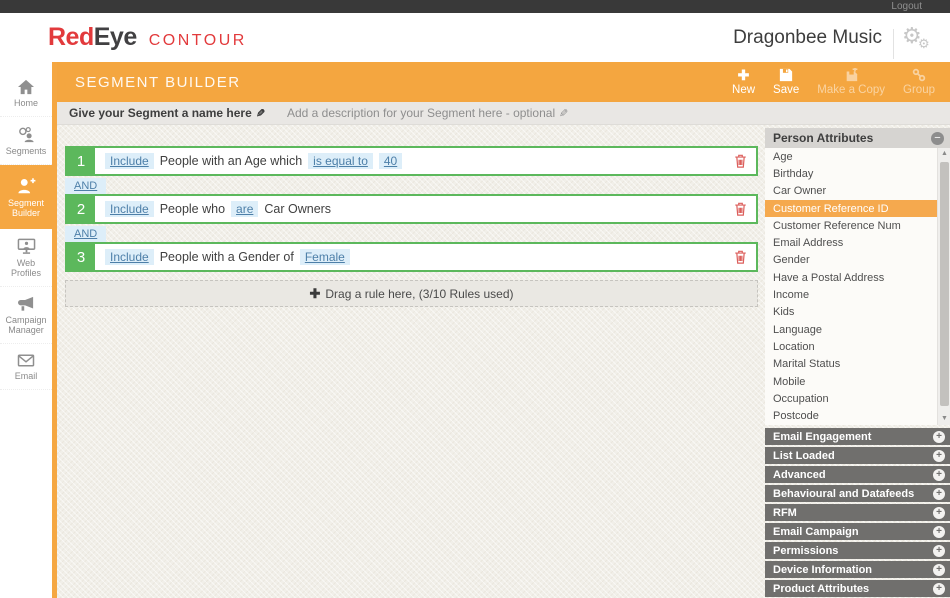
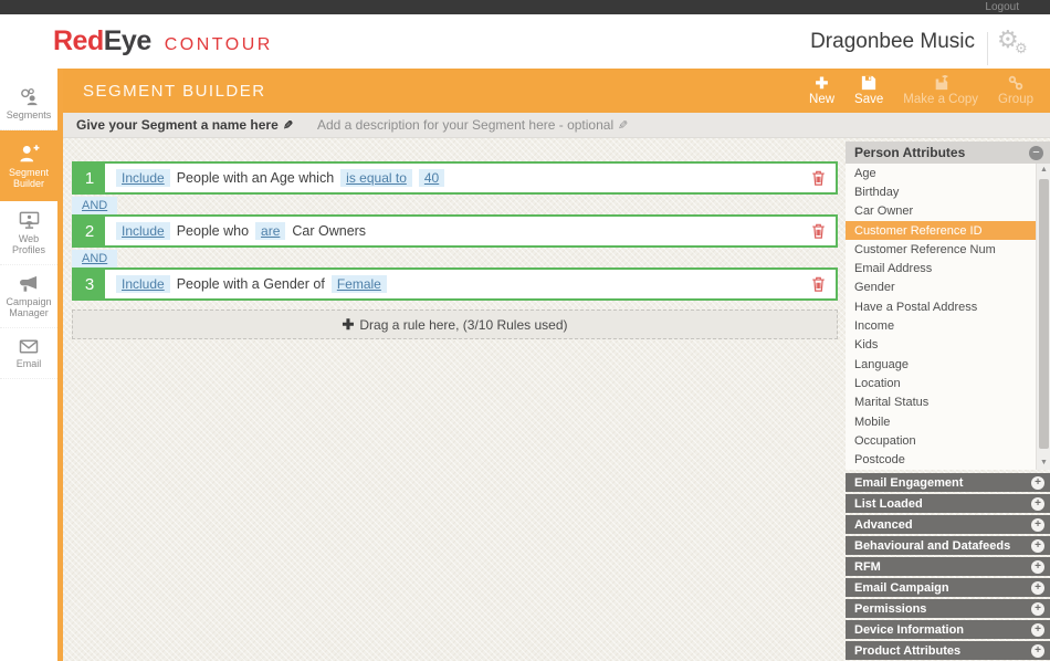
  Logout
  Red
  Eye
  CONTOUR
  Dragonbee Music
  ⚙
  ⚙
- Home
  Segments
  Segment Builder
  Web Profiles
  Campaign Manager
  Email
  SEGMENT BUILDER
  ✚
  New
  Save
  Make a Copy
  Group
  1
  Include
  People with an Age which
  is equal to
  40
  AND
  2
  Include
  People who
  are
  Car Owners
  AND
  3
  Include
  People with a Gender of
  Female
  ✚
  Drag a rule here, (3/10 Rules used)
  Person Attributes
  −
  Age
  Birthday
  Car Owner
  Customer Reference ID
  Customer Reference Num
  Email Address
  Gender
  Have a Postal Address
  Income
  Kids
  Language
  Location
  Marital Status
  Mobile
  Occupation
  Postcode
  Email Engagement
  +
  List Loaded
  +
  Advanced
  +
  Behavioural and Datafeeds
  +
  RFM
  +
  Email Campaign
  +
  Permissions
  +
  Device Information
  +
  Product Attributes
  +
